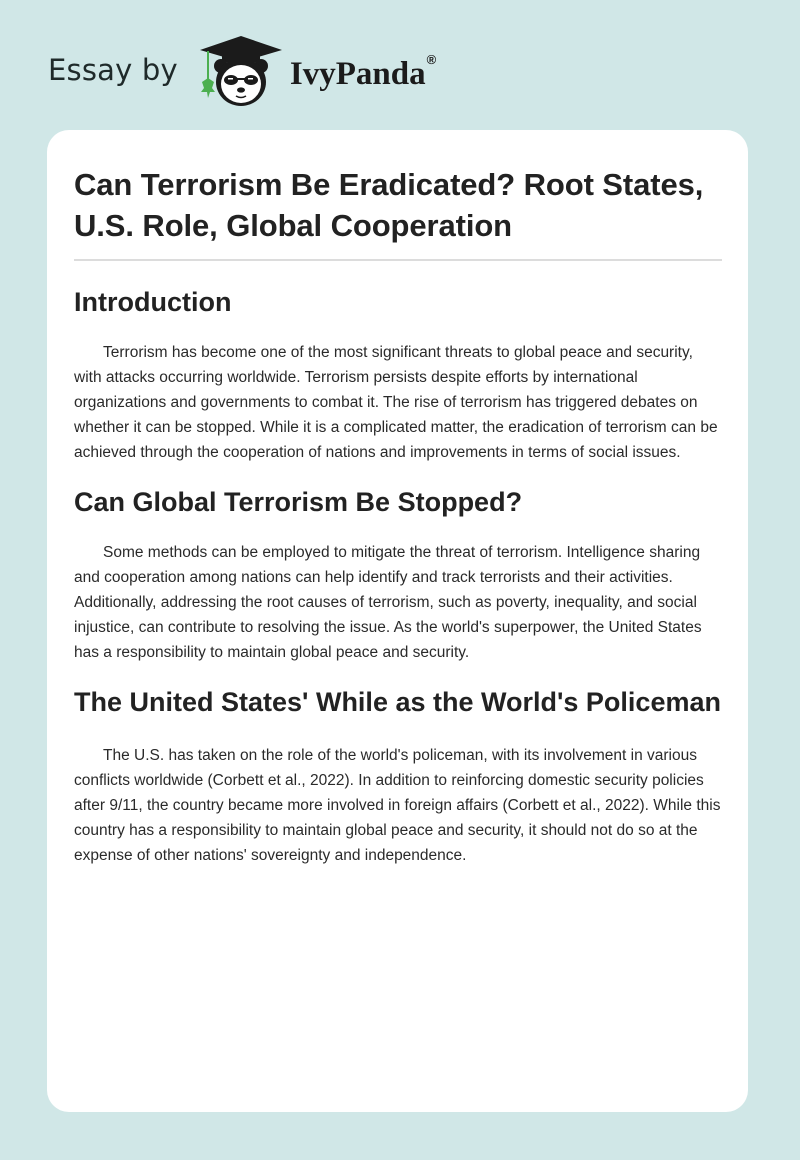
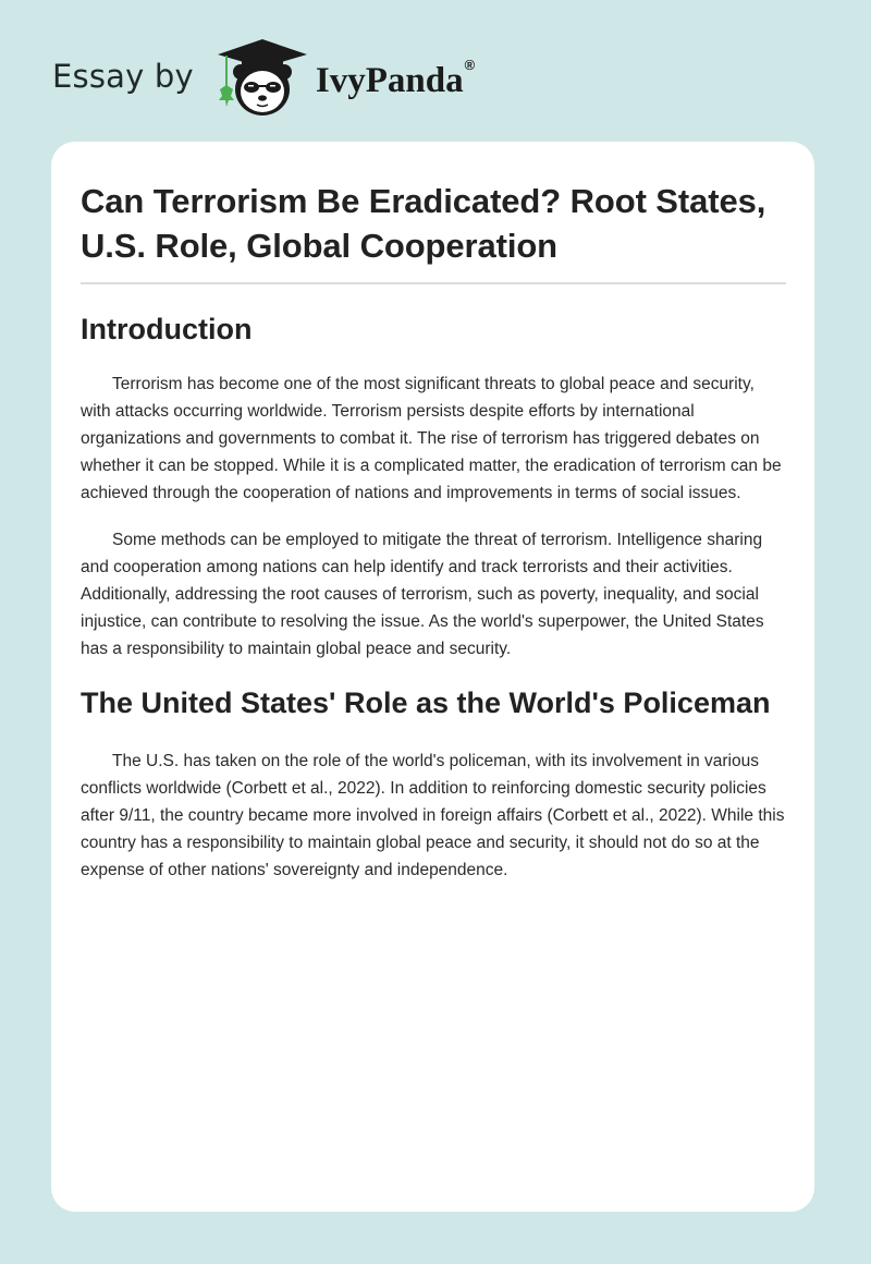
  Essay by
  IvyPanda®
  Can Terrorism Be Eradicated? Root States, U.S. Role, Global Cooperation
  Introduction
  Terrorism has become one of the most significant threats to global peace and security, with attacks occurring worldwide. Terrorism persists despite efforts by international organizations and governments to combat it. The rise of terrorism has triggered debates on whether it can be stopped. While it is a complicated matter, the eradication of terrorism can be achieved through the cooperation of nations and improvements in terms of social issues.
- Can Global Terrorism Be Stopped?
  Some methods can be employed to mitigate the threat of terrorism. Intelligence sharing and cooperation among nations can help identify and track terrorists and their activities. Additionally, addressing the root causes of terrorism, such as poverty, inequality, and social injustice, can contribute to resolving the issue. As the world's superpower, the United States has a responsibility to maintain global peace and security.
- The United States' While as the World's Policeman
+ The United States' Role as the World's Policeman
  The U.S. has taken on the role of the world's policeman, with its involvement in various conflicts worldwide (Corbett et al., 2022). In addition to reinforcing domestic security policies after 9/11, the country became more involved in foreign affairs (Corbett et al., 2022). While this country has a responsibility to maintain global peace and security, it should not do so at the expense of other nations' sovereignty and independence.
